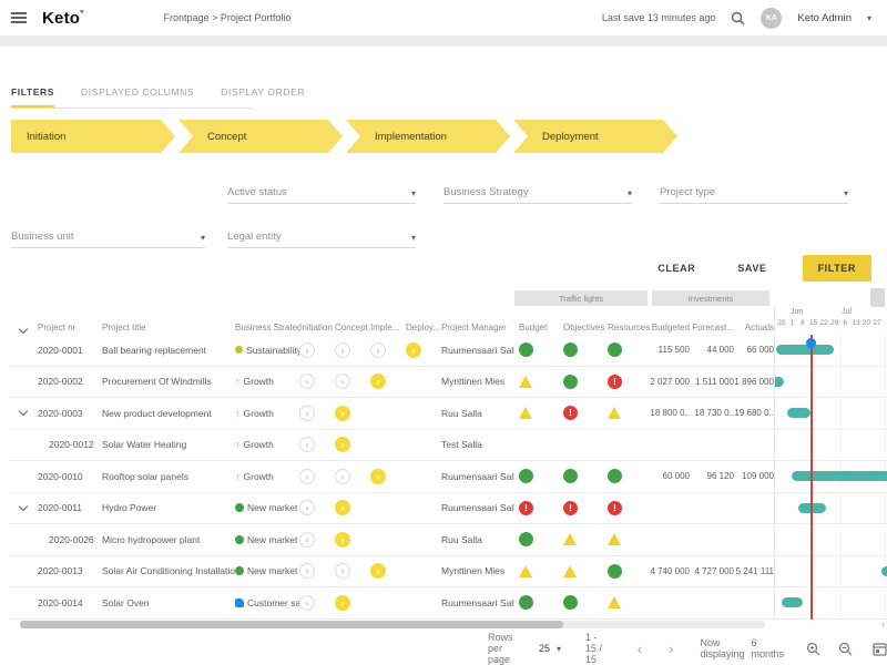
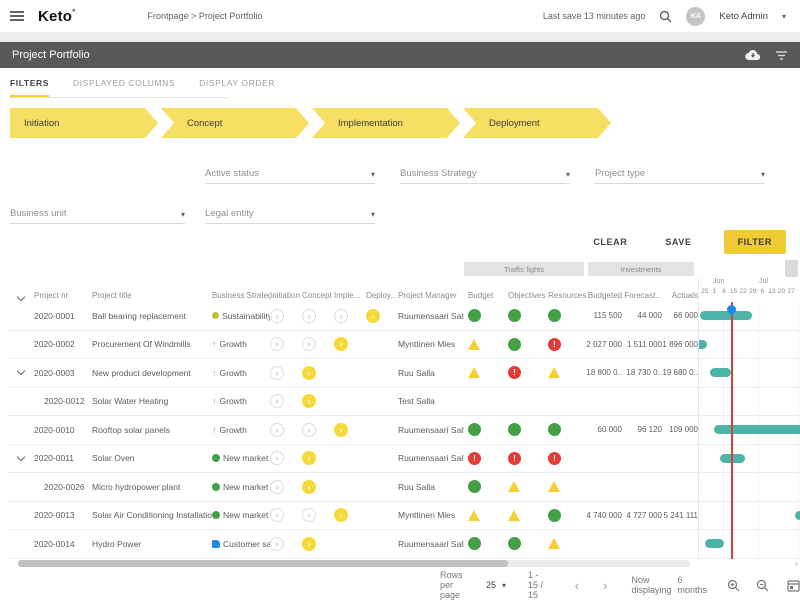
  Keto°
  Frontpage > Project Portfolio
  Last save 13 minutes ago
  Keto Admin
  ▾
+ Project Portfolio
  FILTERS
  DISPLAYED COLUMNS
  DISPLAY ORDER
  Initiation
  Concept
  Implementation
  Deployment
  Active status
  ▾
  Business Strategy
  ▾
  Project type
  ▾
  Business unit
  ▾
  Legal entity
  ▾
  CLEAR
  SAVE
  FILTER
  Traffic lights
  Investments
  Project nr
  Project title
  Business Strate
  Initiation
  Concept
  Imple...
  Deploy...
  Project Manager
  Budget
  Objectives
  Resource
  Budgeted
  Forecast...
  Actuals
  2020-0001
  Ball bearing replacement
  Sustainabilit
  ›
  ›
  ›
  ›
  Ruumensaari Sal
  115 500
  44 000
  66 000
  2020-0002
  Procurement Of Windmills
  ↑
  Growth
  ›
  ›
  ›
  Mynttinen Mies
  !
  2 027 000
  1 511 000
  1 896 000
  2020-0003
  New product development
  ↑
  Growth
  ›
  ›
  Ruu Salla
  !
  18 800 0..
  18 730 0..
  19 680 0..
  2020-0012
  Solar Water Heating
  ↑
  Growth
  ›
  ›
  Test Salla
  2020-0010
  Rooftop solar panels
  ↑
  Growth
  ›
  ›
  ›
  Ruumensaari Sal
  60 000
  96 120
  109 000
  2020-0011
- Hydro Power
+ Solar Oven
  New market
  ›
  ›
  Ruumensaari Sal
  !
  !
  !
  2020-0026
  Micro hydropower plant
  New market
  ›
  ›
  Ruu Salla
  2020-0013
  Solar Air Conditioning Installatio
  New market
  ›
  ›
  ›
  Mynttinen Mies
  4 740 000
  4 727 000
  5 241 111
  2020-0014
- Solar Oven
+ Hydro Power
  Customer sa
  ›
  ›
  Ruumensaari Sal
  ›
  Rows per page
  25
  ▾
  1 - 15 / 15
  ‹
  ›
  Now displaying
  6 months
